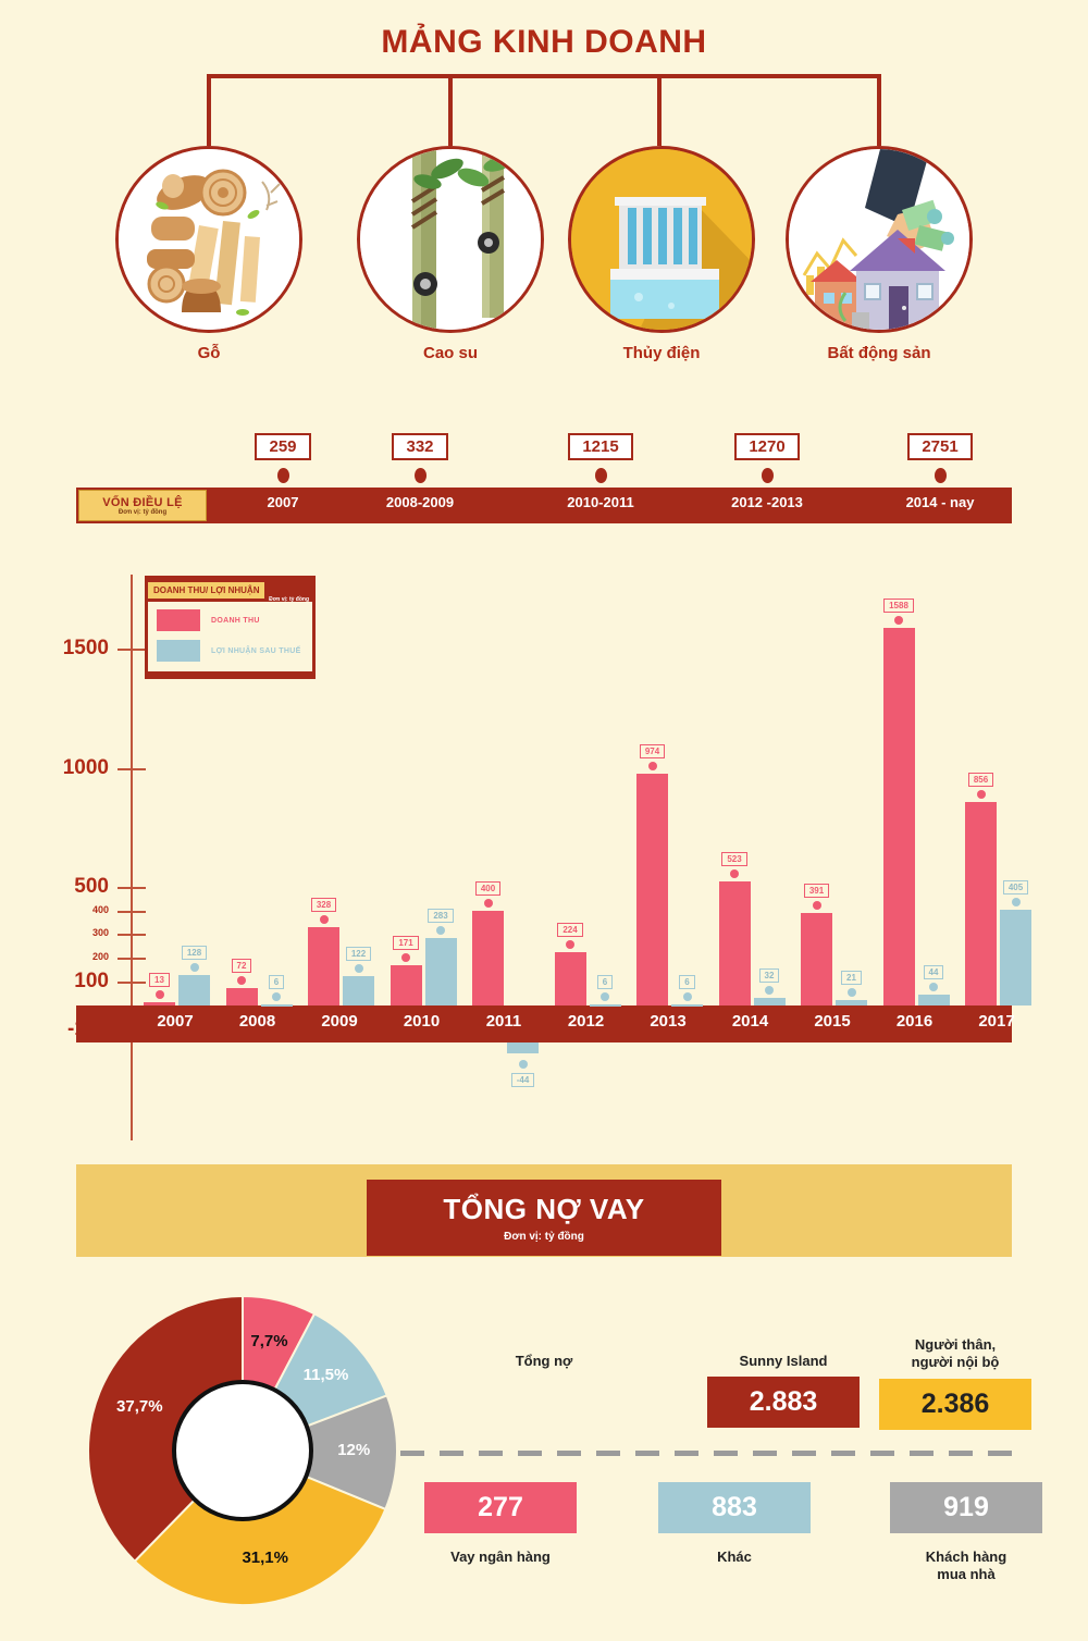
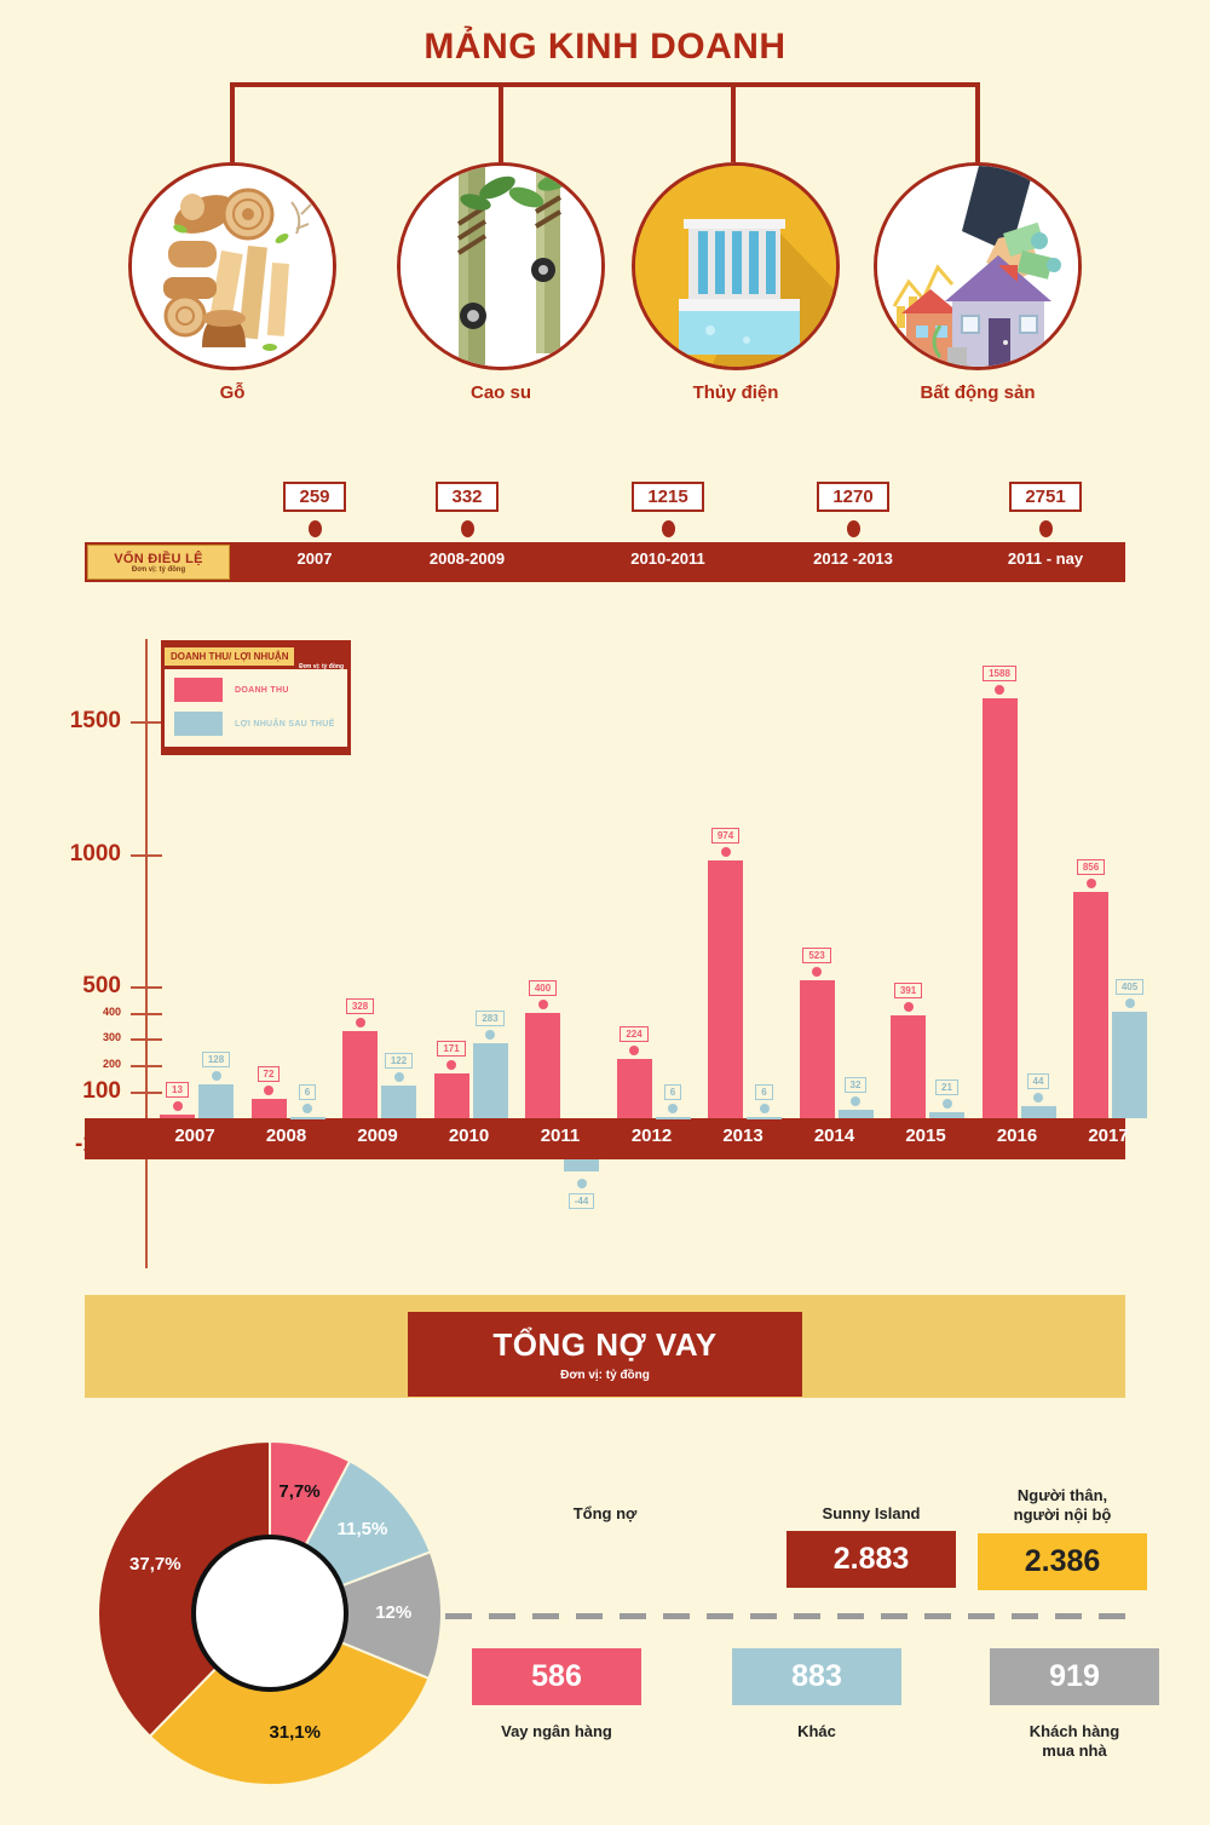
  MẢNG KINH DOANH
  Gỗ
  Cao su
  Thủy điện
  Bất động sản
  VỐN ĐIỀU LỆ
  259
  2007
  332
  2008-2009
  1215
  2010-2011
  1270
  2012 -2013
  2751
- 2014 - nay
+ 2011 - nay
  1500
  1000
  500
  400
  300
  200
  100
  13
  128
  72
  6
  328
  122
  171
  283
  400
  -44
  224
  6
  974
  6
  523
  32
  391
  21
  1588
  44
  856
  405
  2007
  2008
  2009
  2010
  2011
  2012
  2013
  2014
  2015
  2016
  2017
  DOANH THU/ LỢI NHUẬN
  TỔNG NỢ VAY
  Đơn vị: tỷ đồng
  7,7%
  11,5%
  12%
  31,1%
  37,7%
  Tổng nợ
  Sunny Island
  2.883
  Người thân,
  người nội bộ
  2.386
- 277
+ 586
  Vay ngân hàng
  883
  Khác
  919
  Khách hàng
  mua nhà
